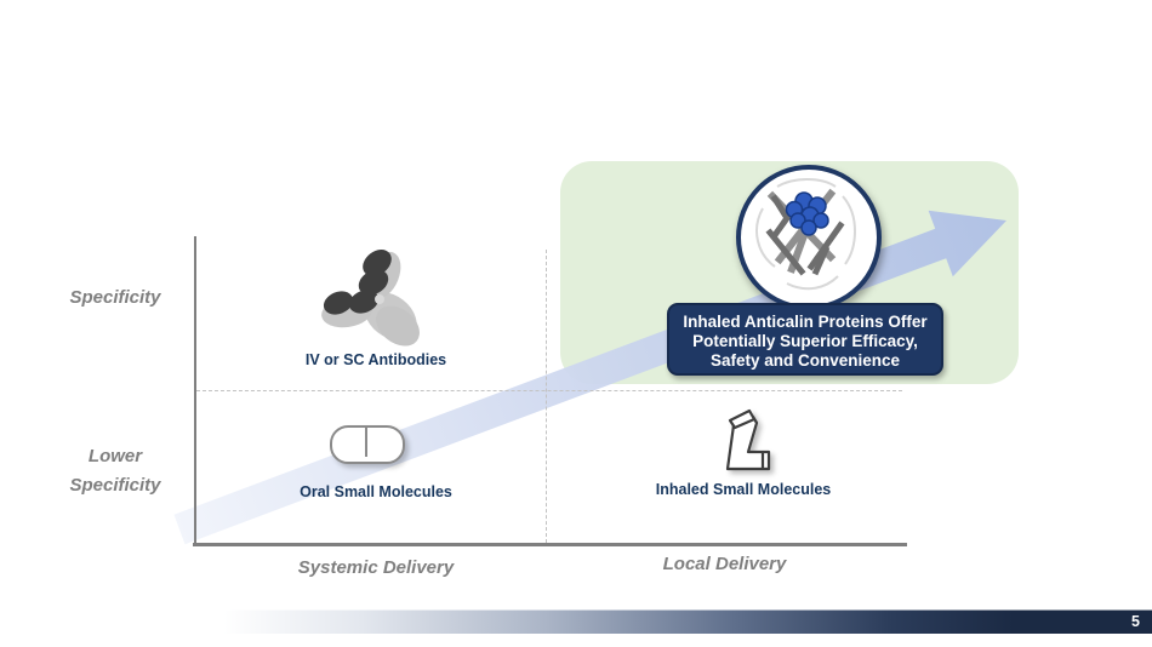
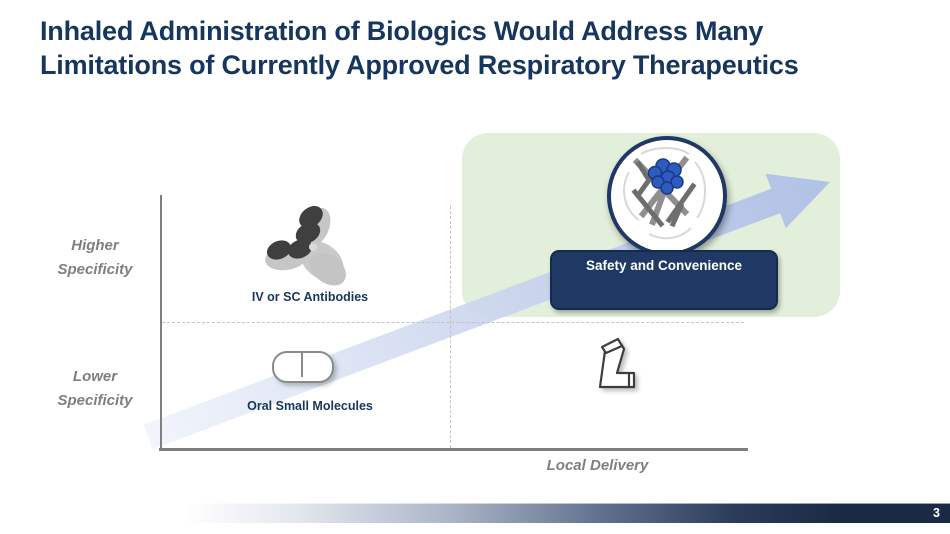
+ Inhaled Administration of Biologics Would Address Many
+ Limitations of Currently Approved Respiratory Therapeutics
+ Higher
  Specificity
  Lower
  Specificity
- Systemic Delivery
  Local Delivery
  IV or SC Antibodies
  Oral Small Molecules
- Inhaled Small Molecules
- Inhaled Anticalin Proteins Offer
- Potentially Superior Efficacy,
  Safety and Convenience
- 5
+ 3
